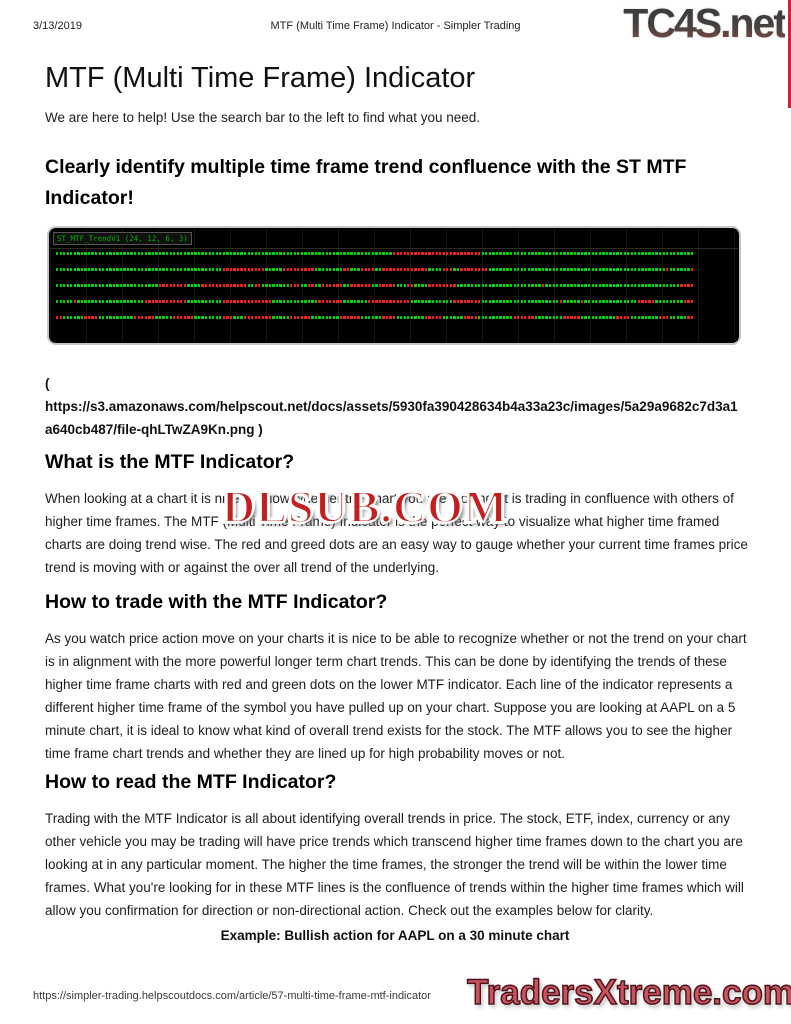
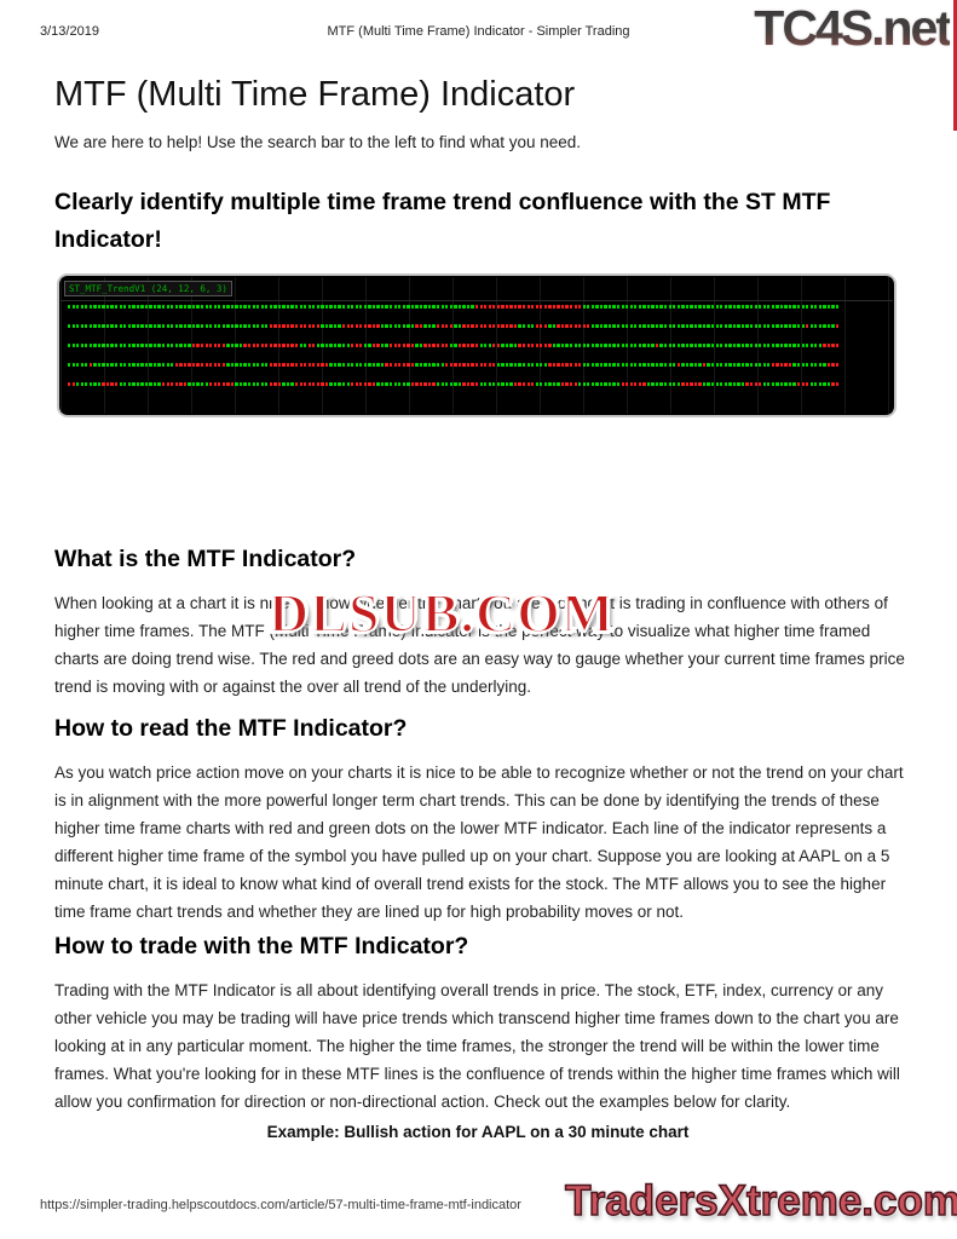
  3/13/2019
  MTF (Multi Time Frame) Indicator - Simpler Trading
  TC4S.net
  MTF (Multi Time Frame) Indicator
  We are here to help! Use the search bar to the left to find what you need.
  Clearly identify multiple time frame trend confluence with the ST MTF Indicator!
  ST_MTF_TrendV1 (24, 12, 6, 3)
- (
- https://s3.amazonaws.com/helpscout.net/docs/assets/5930fa390428634b4a33a23c/images/5a29a9682c7d3a1
- a640cb487/file-qhLTwZA9Kn.png )
  What is the MTF Indicator?
  When looking at a chart it is nice to know whether the chart you are looking at is trading in confluence with others of higher time frames. The MTF (Multi Time Frame) Indicator is the perfect way to visualize what higher time framed charts are doing trend wise. The red and greed dots are an easy way to gauge whether your current time frames price trend is moving with or against the over all trend of the underlying.
  DLSUB.COM
- How to trade with the MTF Indicator?
+ How to read the MTF Indicator?
  As you watch price action move on your charts it is nice to be able to recognize whether or not the trend on your chart is in alignment with the more powerful longer term chart trends. This can be done by identifying the trends of these higher time frame charts with red and green dots on the lower MTF indicator. Each line of the indicator represents a different higher time frame of the symbol you have pulled up on your chart. Suppose you are looking at AAPL on a 5 minute chart, it is ideal to know what kind of overall trend exists for the stock. The MTF allows you to see the higher time frame chart trends and whether they are lined up for high probability moves or not.
- How to read the MTF Indicator?
+ How to trade with the MTF Indicator?
  Trading with the MTF Indicator is all about identifying overall trends in price. The stock, ETF, index, currency or any other vehicle you may be trading will have price trends which transcend higher time frames down to the chart you are looking at in any particular moment. The higher the time frames, the stronger the trend will be within the lower time frames. What you're looking for in these MTF lines is the confluence of trends within the higher time frames which will allow you confirmation for direction or non-directional action. Check out the examples below for clarity.
  Example: Bullish action for AAPL on a 30 minute chart
  https://simpler-trading.helpscoutdocs.com/article/57-multi-time-frame-mtf-indicator
  TradersXtreme.com
